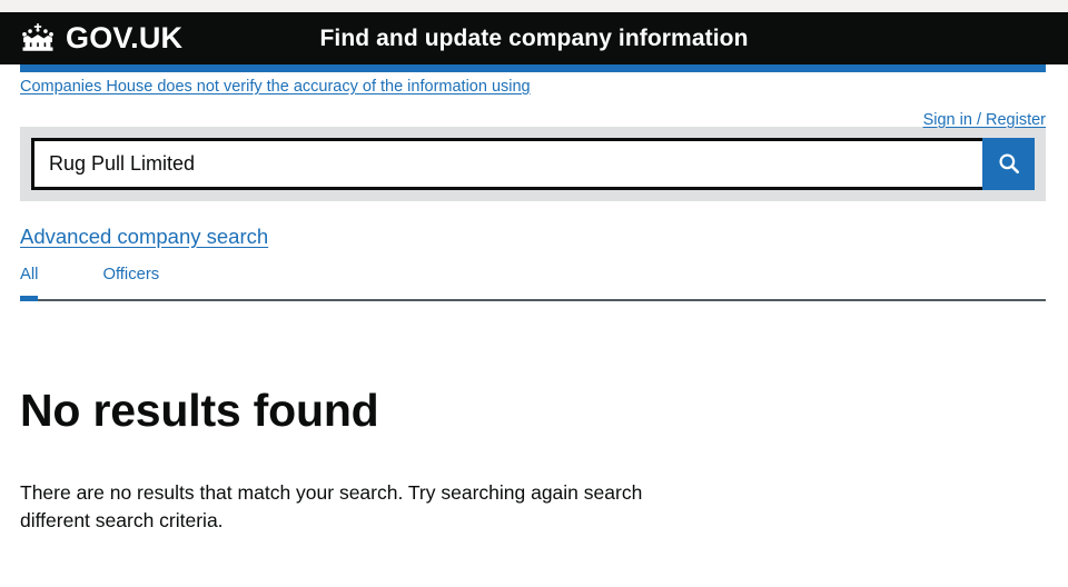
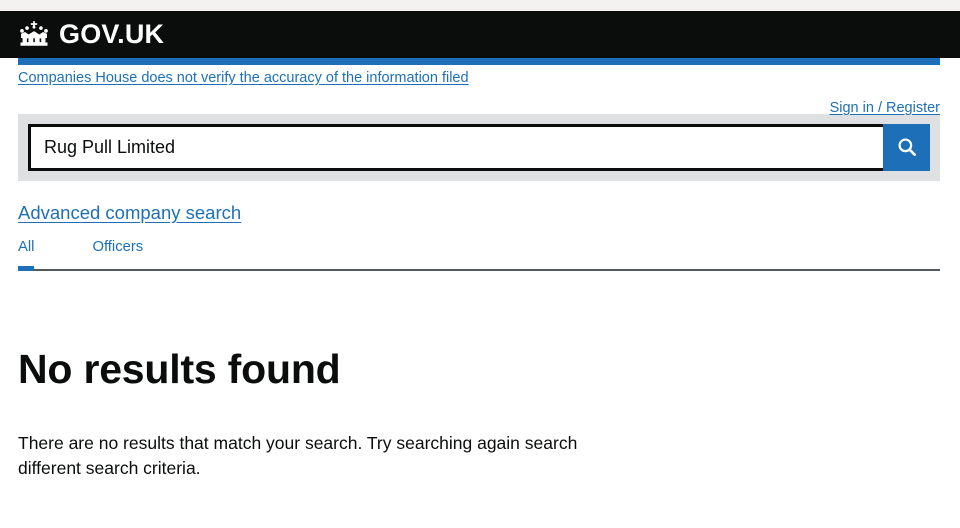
  GOV.UK
- Find and update company information
- Companies House does not verify the accuracy of the information using
+ Companies House does not verify the accuracy of the information filed
  Sign in / Register
  Rug Pull Limited
  Advanced company search
  All
  Officers
  No results found
  There are no results that match your search. Try searching again search different search criteria.
